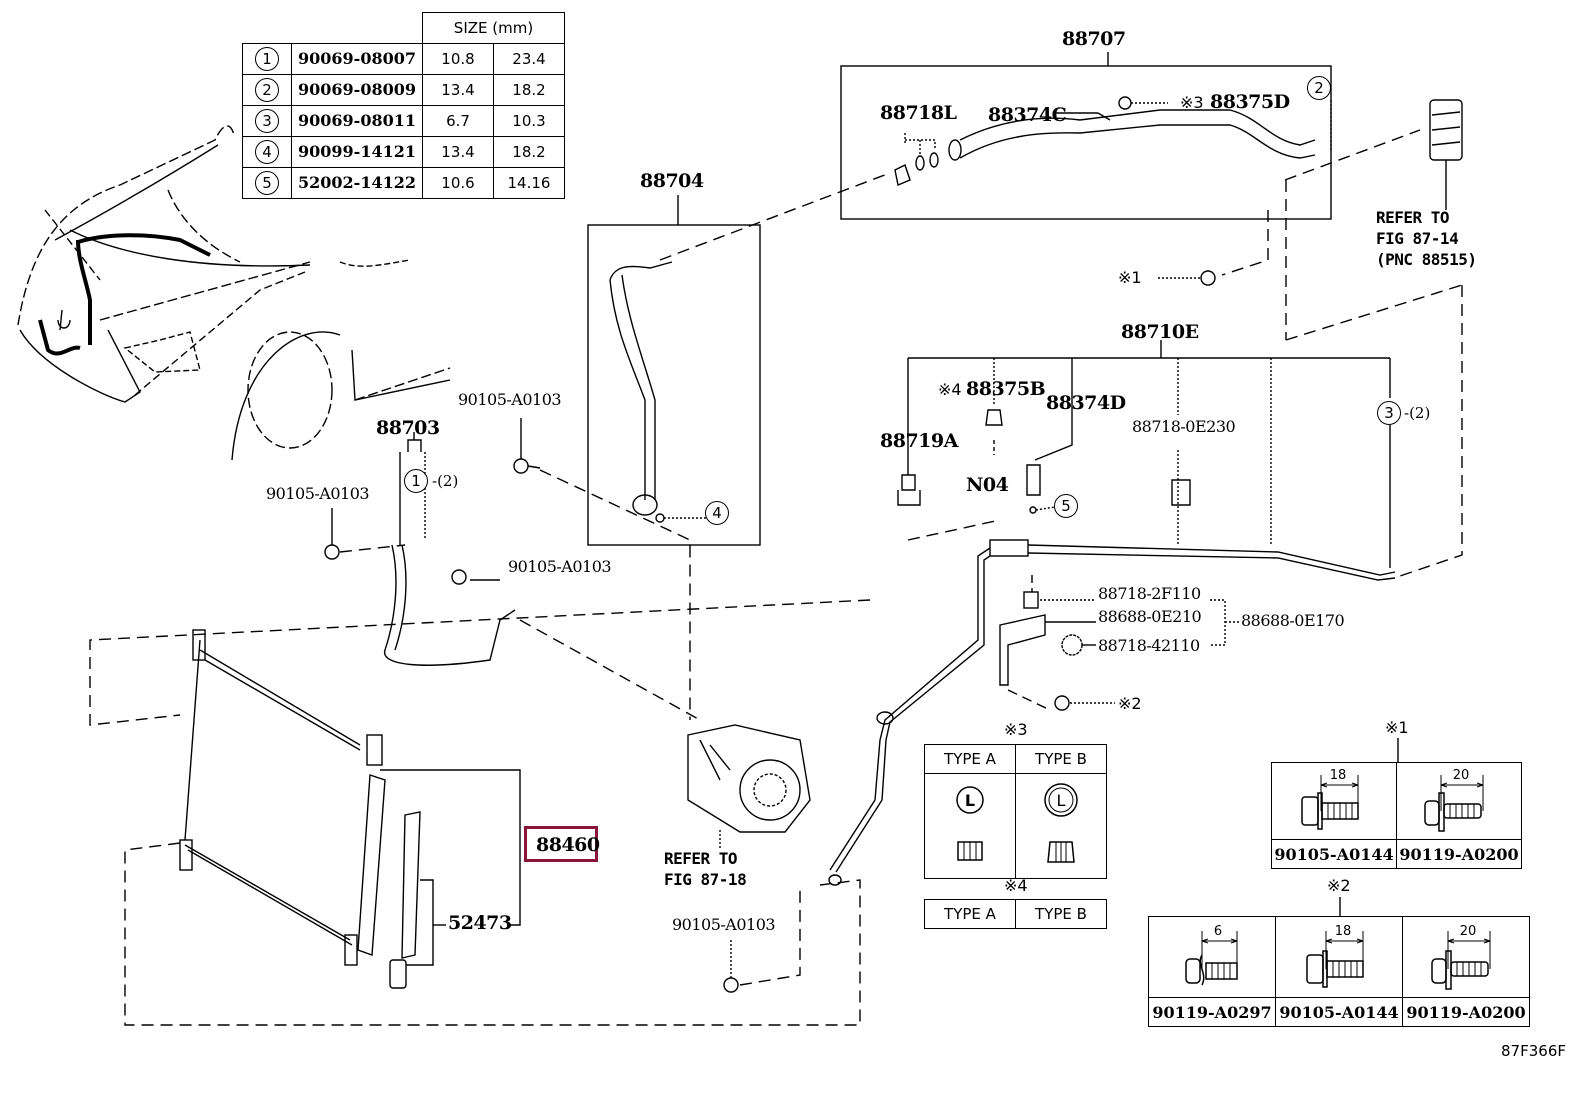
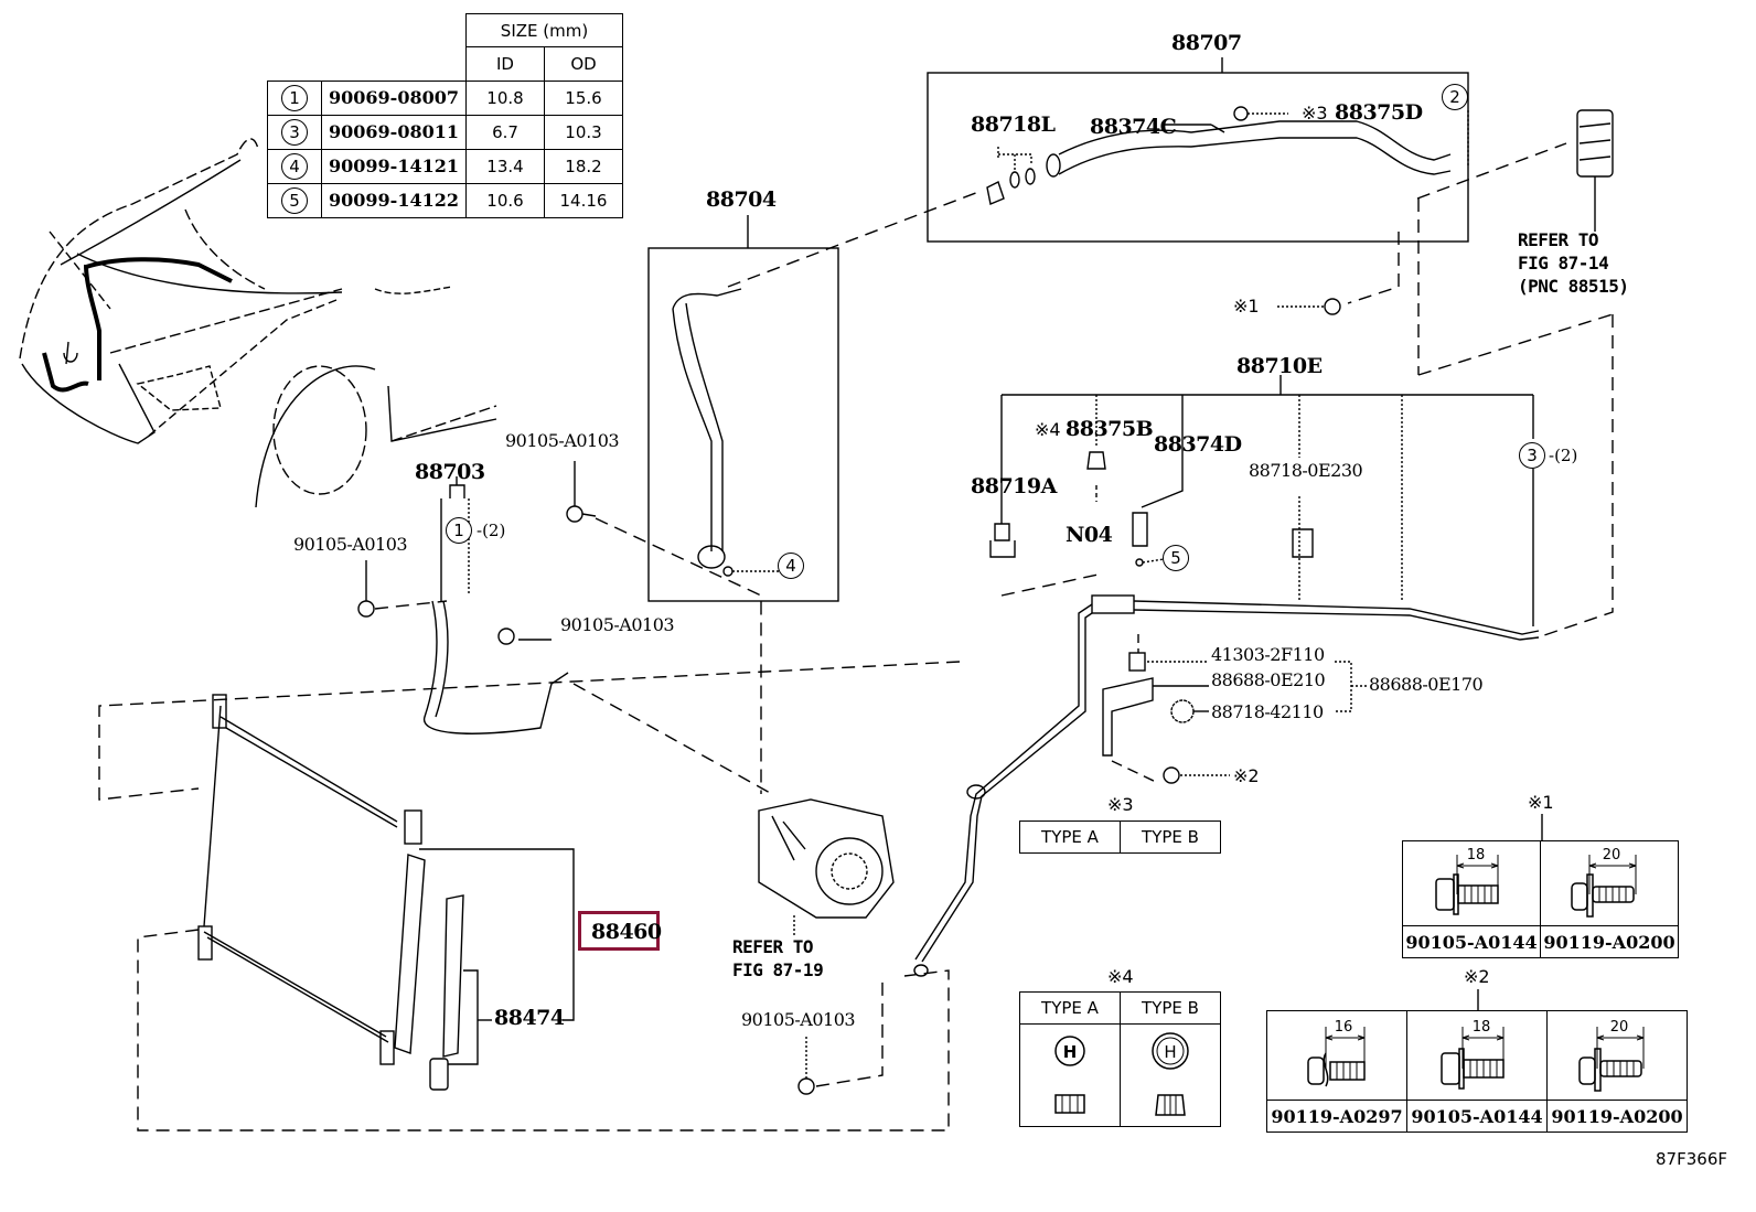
  	SIZE (mm)
+ 	ID	OD
- 1	90069-08007	10.8	23.4
+ 1	90069-08007	10.8	15.6
- 2	90069-08009	13.4	18.2
  3	90069-08011	6.7	10.3
  4	90099-14121	13.4	18.2
- 5	52002-14122	10.6	14.16
+ 5	90099-14122	10.6	14.16
  88707
  88718L
  88374C
  ※3
  88375D
  2
  REFER TO
  FIG 87-14
  (PNC 88515)
  ※1
  88704
  4
  90105-A0103
  88703
  1
  -(2)
  90105-A0103
  90105-A0103
  88710E
  ※4
  88375B
  88374D
  88718-0E230
  88719A
  N04
  5
  3
  -(2)
- 88718-2F110
+ 41303-2F110
  88688-0E210
  88718-42110
  88688-0E170
  ※2
  88460
- 52473
+ 88474
  REFER TO
- FIG 87-18
+ FIG 87-19
  90105-A0103
  ※3
  TYPE A	TYPE B
- L	L
  ※4
  TYPE A	TYPE B
+ H	H
  ※1
  18	20
  90105-A0144	90119-A0200
  ※2
- 6	18	20
+ 16	18	20
  90119-A0297	90105-A0144	90119-A0200
  87F366F
